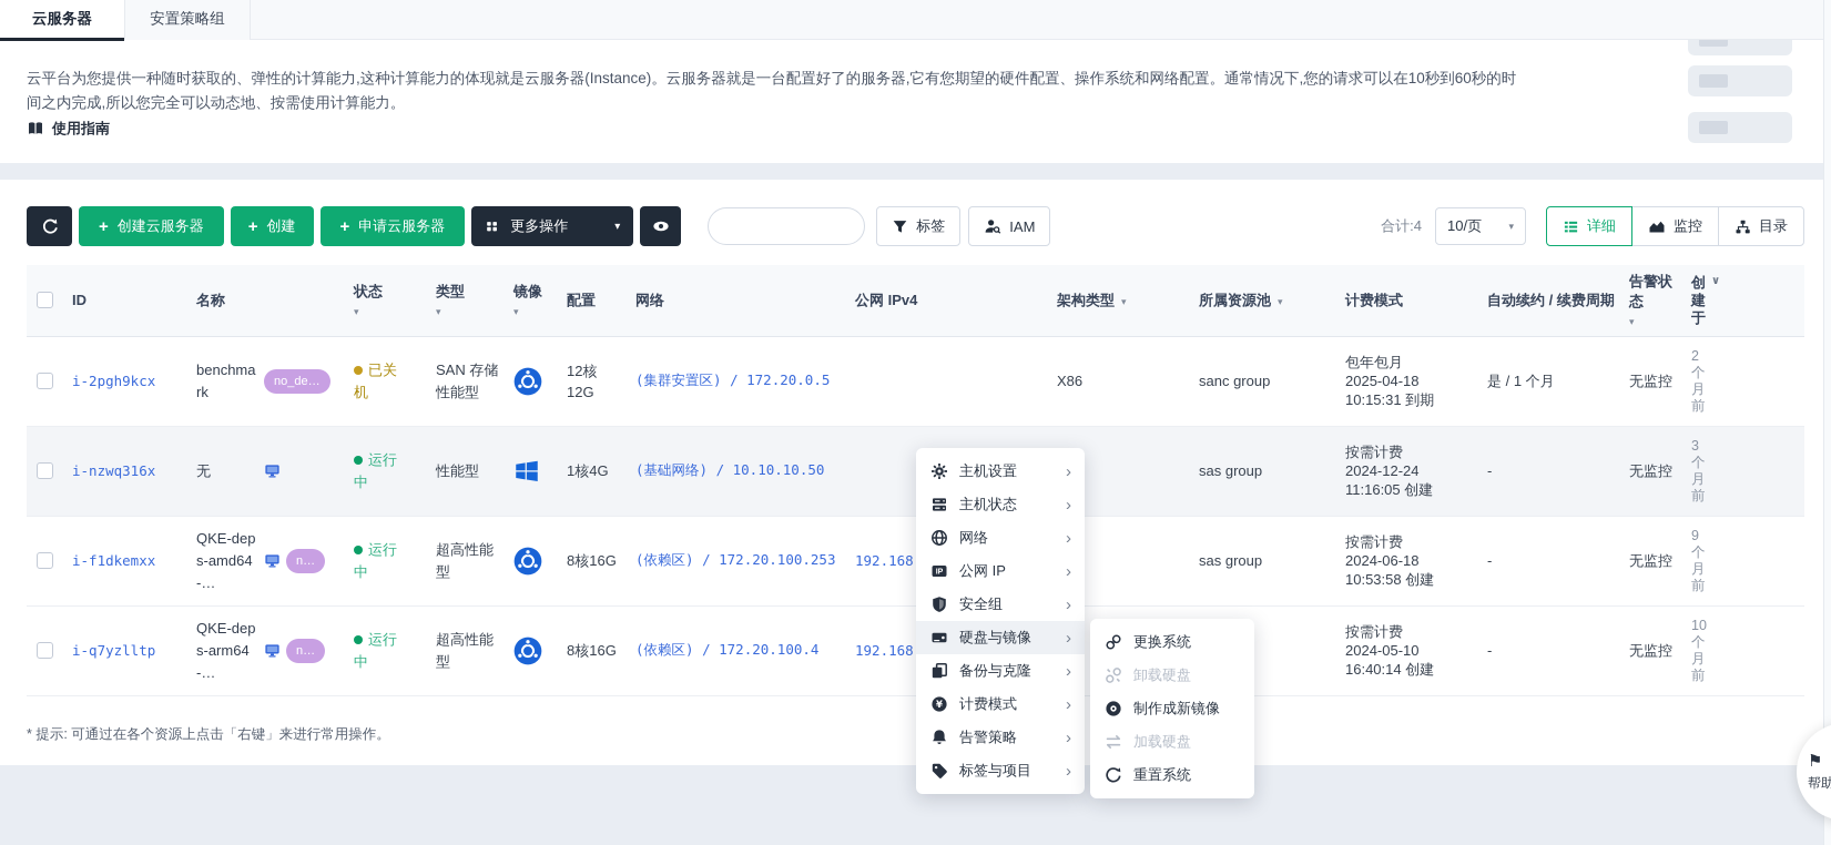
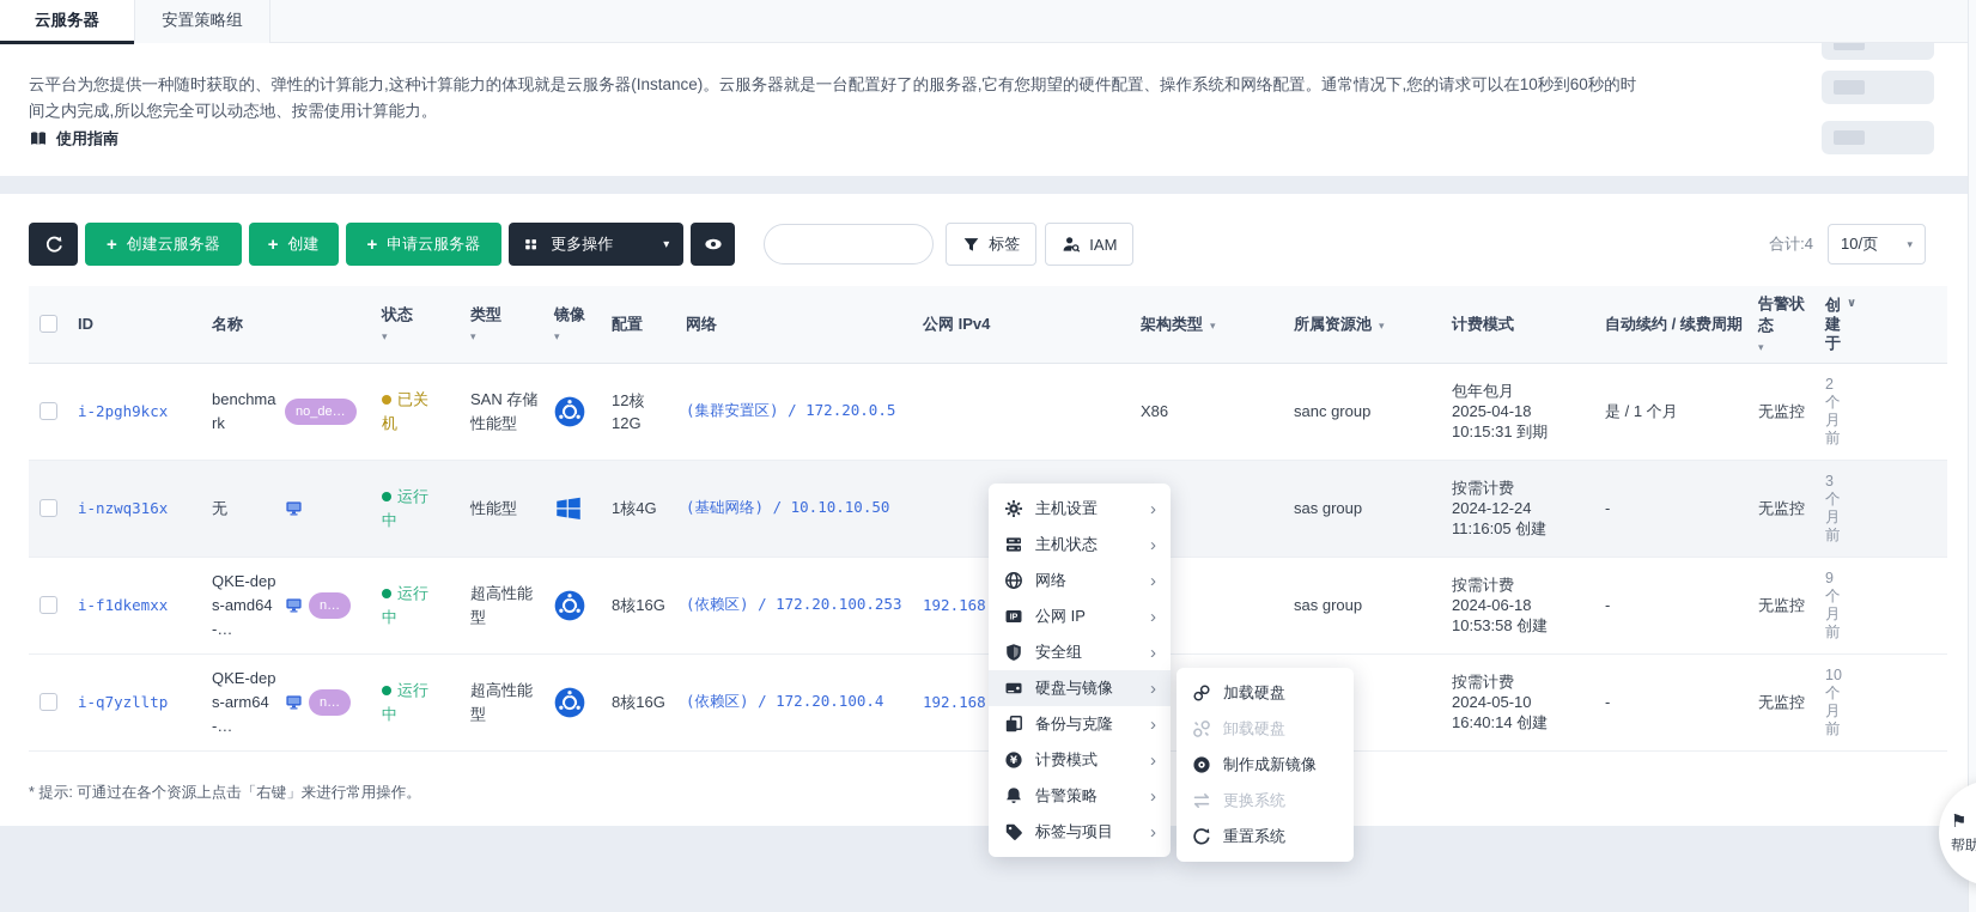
  云服务器
  安置策略组
  云平台为您提供一种随时获取的、弹性的计算能力,这种计算能力的体现就是云服务器(Instance)。云服务器就是一台配置好了的服务器,它有您期望的硬件配置、操作系统和网络配置。通常情况下,您的请求可以在10秒到60秒的时间之内完成,所以您完全可以动态地、按需使用计算能力。
  使用指南
  +
  创建云服务器
  +
  创建
  +
  申请云服务器
  更多操作
  ▾
  标签
  IAM
  合计:4
  10/页
  ▾
- 详细
- 监控
- 目录
  	ID	名称	状态▾	类型▾	镜像▾	配置	网络	公网 IPv4	架构类型 ▾	所属资源池 ▾	计费模式	自动续约 / 续费周期	告警状态▾	创建于∨
  	i-2pgh9kcx	benchmarkno_de…	已关机	SAN 存储性能型		12核 12G	(集群安置区) / 172.20.0.5		X86	sanc group	包年包月2025-04-1810:15:31 到期	是 / 1 个月	无监控	2 个月前
  	i-nzwq316x	无	运行中	性能型		1核4G	(基础网络) / 10.10.10.50			sas group	按需计费2024-12-2411:16:05 创建	-	无监控	3 个月前
  	i-f1dkemxx	QKE-deps-amd64-…n…	运行中	超高性能型		8核16G	(依赖区) / 172.20.100.253	192.168		sas group	按需计费2024-06-1810:53:58 创建	-	无监控	9 个月前
  	i-q7yzlltp	QKE-deps-arm64-…n…	运行中	超高性能型		8核16G	(依赖区) / 172.20.100.4	192.168			按需计费2024-05-1016:40:14 创建	-	无监控	10 个月前
  * 提示: 可通过在各个资源上点击「右键」来进行常用操作。
  主机设置
  ›
  主机状态
  ›
  网络
  ›
  公网 IP
  ›
  安全组
  ›
  硬盘与镜像
  ›
  备份与克隆
  ›
  ¥
  计费模式
  ›
  告警策略
  ›
  标签与项目
  ›
- 更换系统
+ 加载硬盘
  卸载硬盘
  制作成新镜像
- 加载硬盘
+ 更换系统
  重置系统
  ⚑
  帮助
